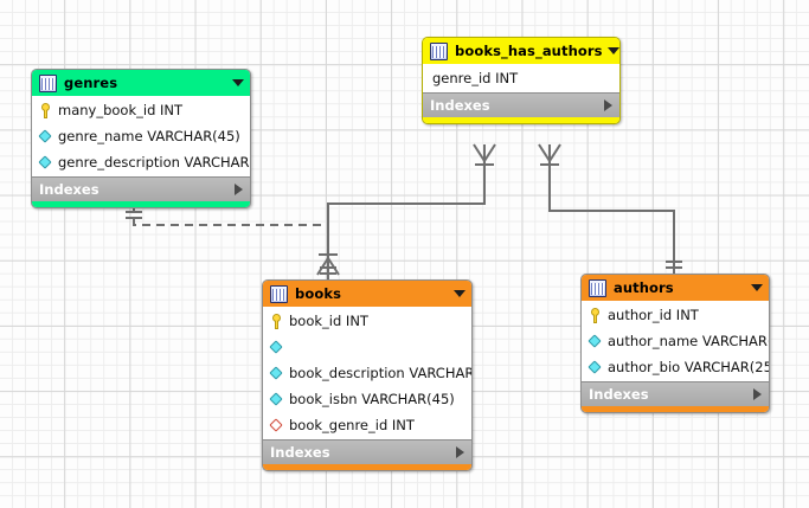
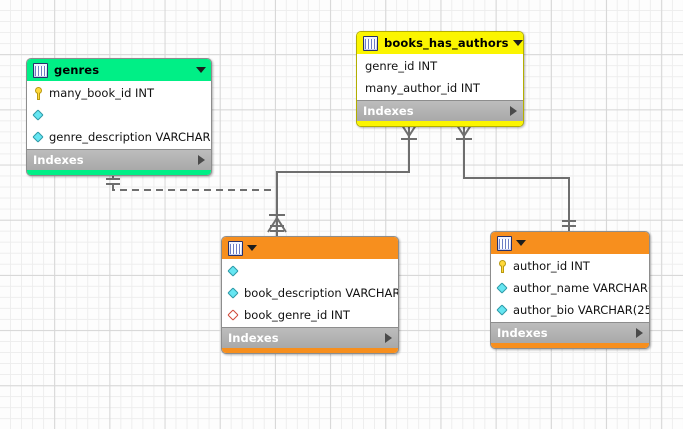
  genres
  many_book_id INT
- genre_name VARCHAR(45)
  genre_description VARCHAR
  Indexes
  books_has_authors
  genre_id INT
+ many_author_id INT
  Indexes
- books
- book_id INT
  book_description VARCHAR
- book_isbn VARCHAR(45)
  book_genre_id INT
  Indexes
- authors
  author_id INT
  author_name VARCHAR
  author_bio VARCHAR(25
  Indexes
